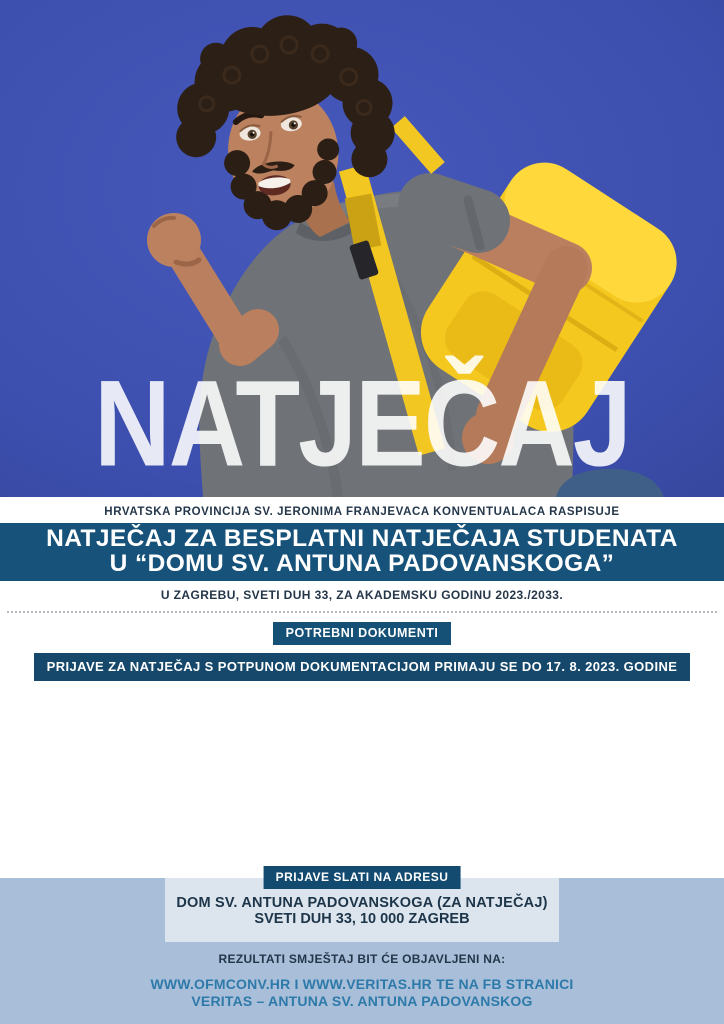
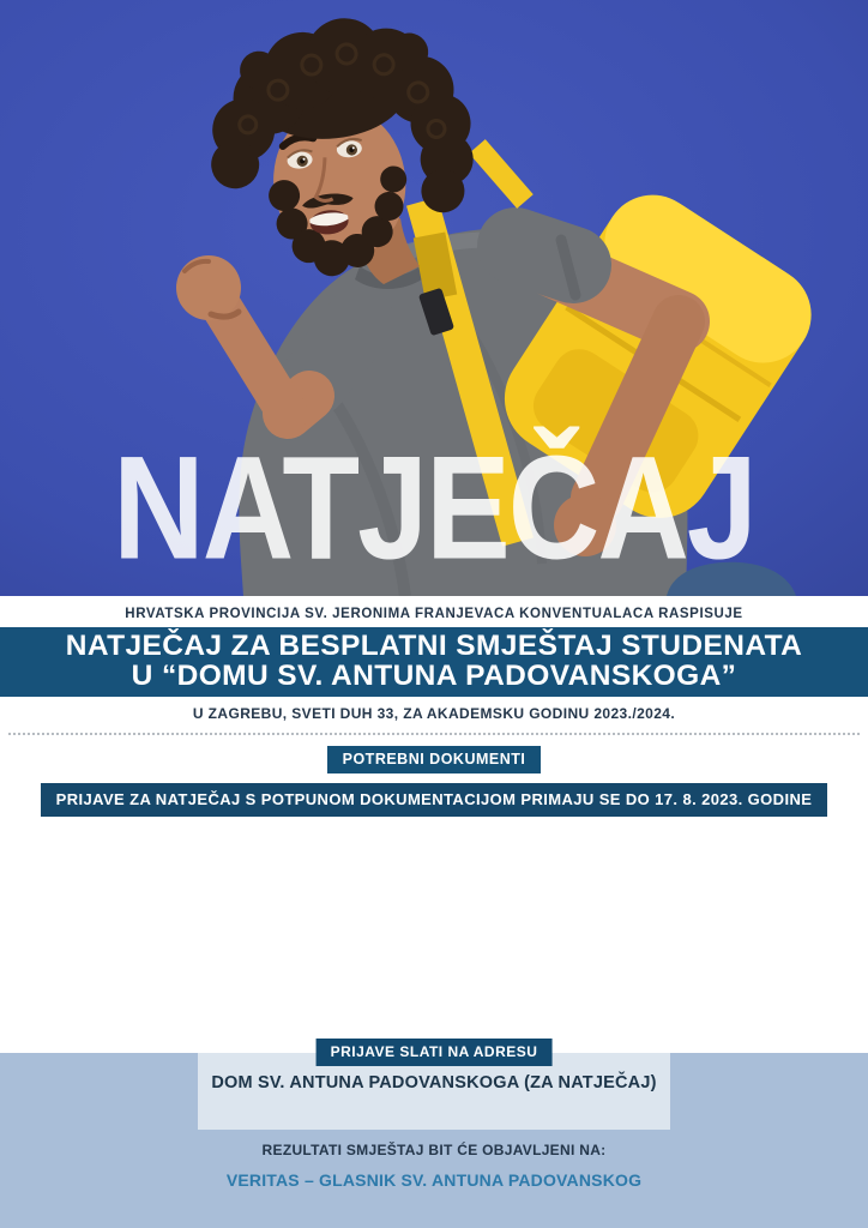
  NATJEČAJ
  HRVATSKA PROVINCIJA SV. JERONIMA FRANJEVACA KONVENTUALACA RASPISUJE
- NATJEČAJ ZA BESPLATNI NATJEČAJA STUDENATA
+ NATJEČAJ ZA BESPLATNI SMJEŠTAJ STUDENATA
  U “DOMU SV. ANTUNA PADOVANSKOGA”
- U ZAGREBU, SVETI DUH 33, ZA AKADEMSKU GODINU 2023./2033.
+ U ZAGREBU, SVETI DUH 33, ZA AKADEMSKU GODINU 2023./2024.
  POTREBNI DOKUMENTI
  PRIJAVE ZA NATJEČAJ S POTPUNOM DOKUMENTACIJOM PRIMAJU SE DO 17. 8. 2023. GODINE
  PRIJAVE SLATI NA ADRESU
  DOM SV. ANTUNA PADOVANSKOGA (ZA NATJEČAJ)
- SVETI DUH 33, 10 000 ZAGREB
  REZULTATI SMJEŠTAJ BIT ĆE OBJAVLJENI NA:
- WWW.OFMCONV.HR I WWW.VERITAS.HR TE NA FB STRANICI
- VERITAS – ANTUNA SV. ANTUNA PADOVANSKOG
+ VERITAS – GLASNIK SV. ANTUNA PADOVANSKOG
